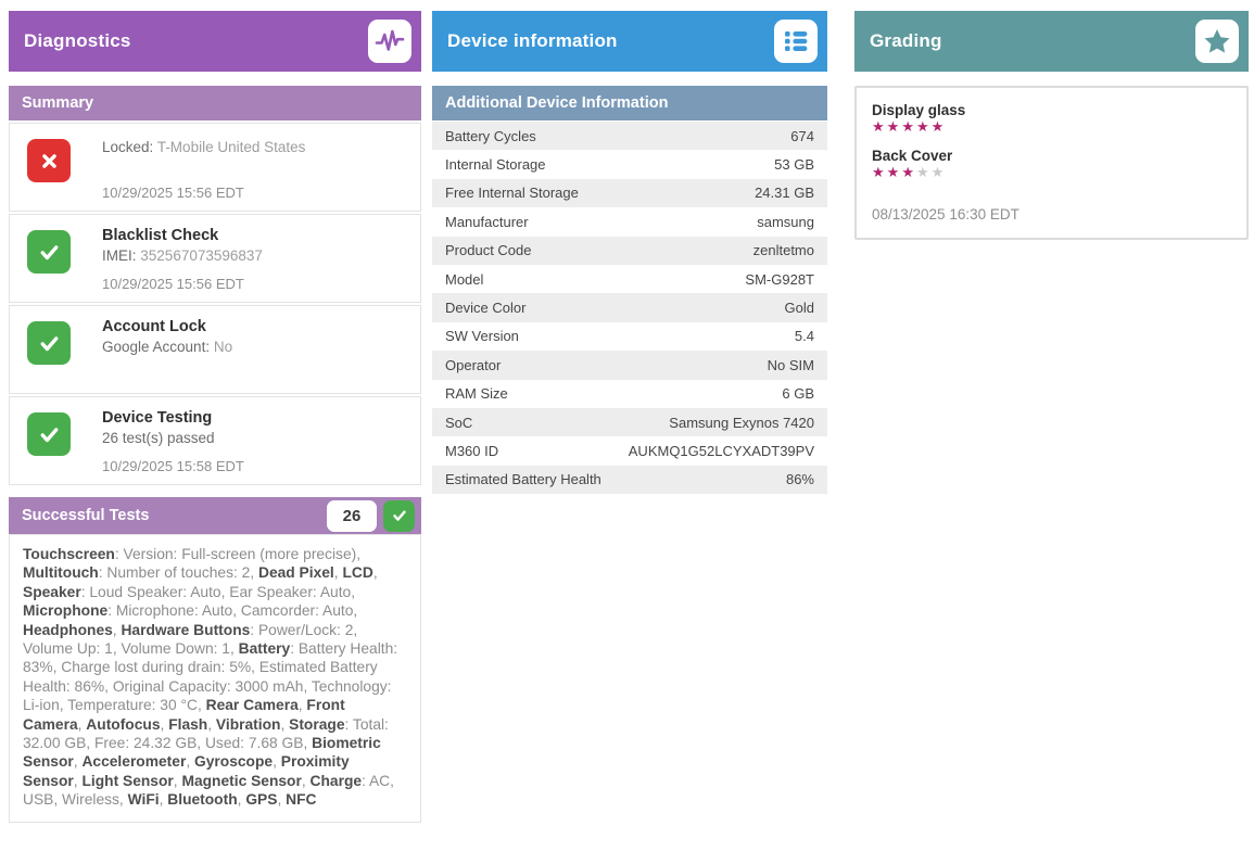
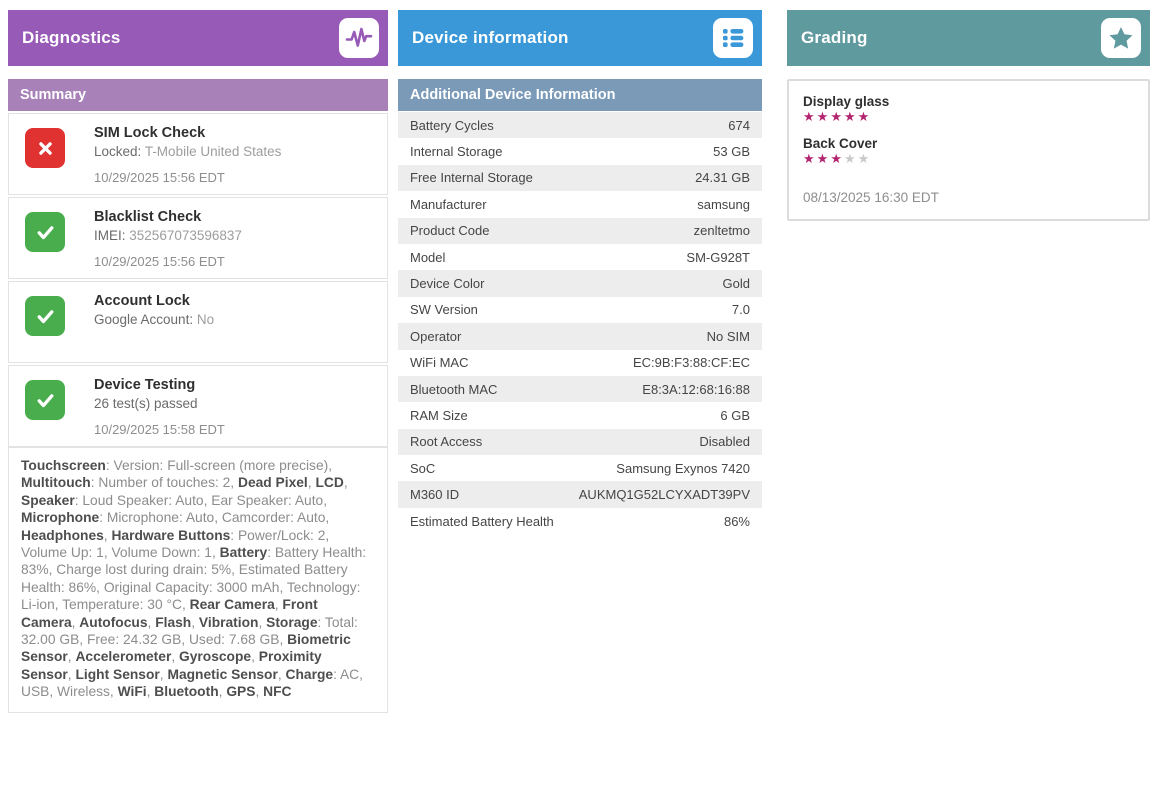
  Diagnostics
  Summary
+ SIM Lock Check
  Locked: T-Mobile United States
  10/29/2025 15:56 EDT
  Blacklist Check
  IMEI: 352567073596837
  10/29/2025 15:56 EDT
  Account Lock
  Google Account: No
  Device Testing
  26 test(s) passed
  10/29/2025 15:58 EDT
- Successful Tests
- 26
  Touchscreen: Version: Full-screen (more precise), Multitouch: Number of touches: 2, Dead Pixel, LCD, Speaker: Loud Speaker: Auto, Ear Speaker: Auto, Microphone: Microphone: Auto, Camcorder: Auto, Headphones, Hardware Buttons: Power/Lock: 2, Volume Up: 1, Volume Down: 1, Battery: Battery Health: 83%, Charge lost during drain: 5%, Estimated Battery Health: 86%, Original Capacity: 3000 mAh, Technology: Li-ion, Temperature: 30 °C, Rear Camera, Front Camera, Autofocus, Flash, Vibration, Storage: Total: 32.00 GB, Free: 24.32 GB, Used: 7.68 GB, Biometric Sensor, Accelerometer, Gyroscope, Proximity Sensor, Light Sensor, Magnetic Sensor, Charge: AC, USB, Wireless, WiFi, Bluetooth, GPS, NFC
  Device information
  Additional Device Information
  Battery Cycles
  674
  Internal Storage
  53 GB
  Free Internal Storage
  24.31 GB
  Manufacturer
  samsung
  Product Code
  zenltetmo
  Model
  SM-G928T
  Device Color
  Gold
  SW Version
- 5.4
+ 7.0
  Operator
  No SIM
+ WiFi MAC
+ EC:9B:F3:88:CF:EC
+ Bluetooth MAC
+ E8:3A:12:68:16:88
  RAM Size
  6 GB
+ Root Access
+ Disabled
  SoC
  Samsung Exynos 7420
  M360 ID
  AUKMQ1G52LCYXADT39PV
  Estimated Battery Health
  86%
  Grading
  Display glass
  ★★★★★
  Back Cover
  ★★★★★
  08/13/2025 16:30 EDT
